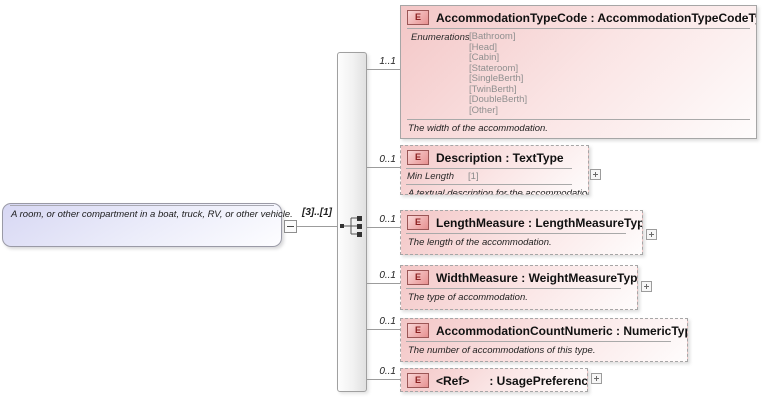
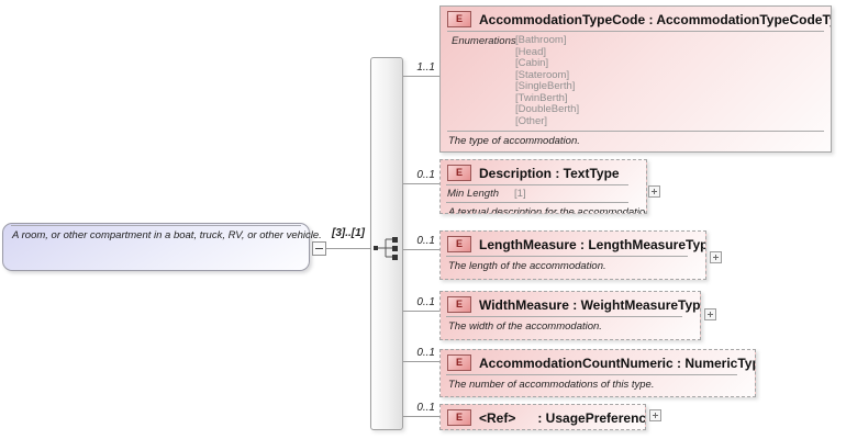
  A room, or other compartment in a boat, truck, RV, or other vehicle.
  [3]..[1]
  1..1
  0..1
  0..1
  0..1
  0..1
  0..1
  E
  AccommodationTypeCode : AccommodationTypeCodeT
  Enumerations
  [Bathroom]
  [Head]
  [Cabin]
  [Stateroom]
  [SingleBerth]
  [TwinBerth]
  [DoubleBerth]
  [Other]
- The width of the accommodation.
+ The type of accommodation.
  E
  Description : TextType
  Min Length
  [1]
  A textual description for the accommodatio
  E
  LengthMeasure : LengthMeasureTyp
  The length of the accommodation.
  E
  WidthMeasure : WeightMeasureTyp
- The type of accommodation.
+ The width of the accommodation.
  E
  AccommodationCountNumeric : NumericTy
  The number of accommodations of this type.
  E
  <Ref> : UsagePreferenc
